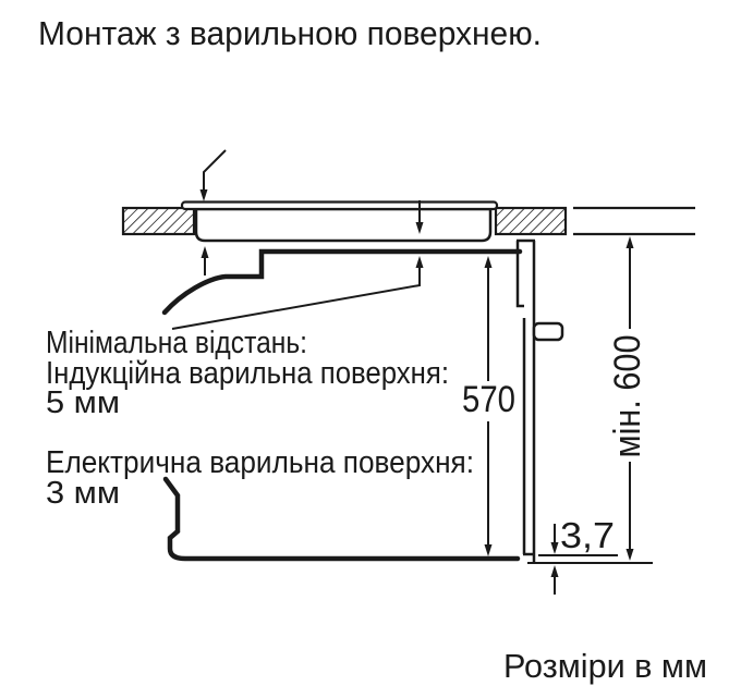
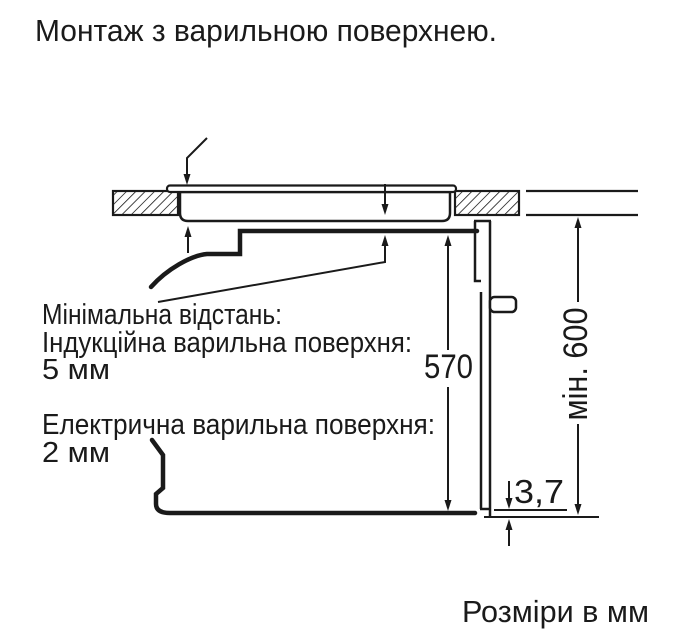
  Монтаж з варильною поверхнею.
  Мінімальна відстань:
  Індукційна варильна поверхня:
  5 мм
  Електрична варильна поверхня:
- 3 мм
+ 2 мм
  570
  3,7
  Розміри в мм
